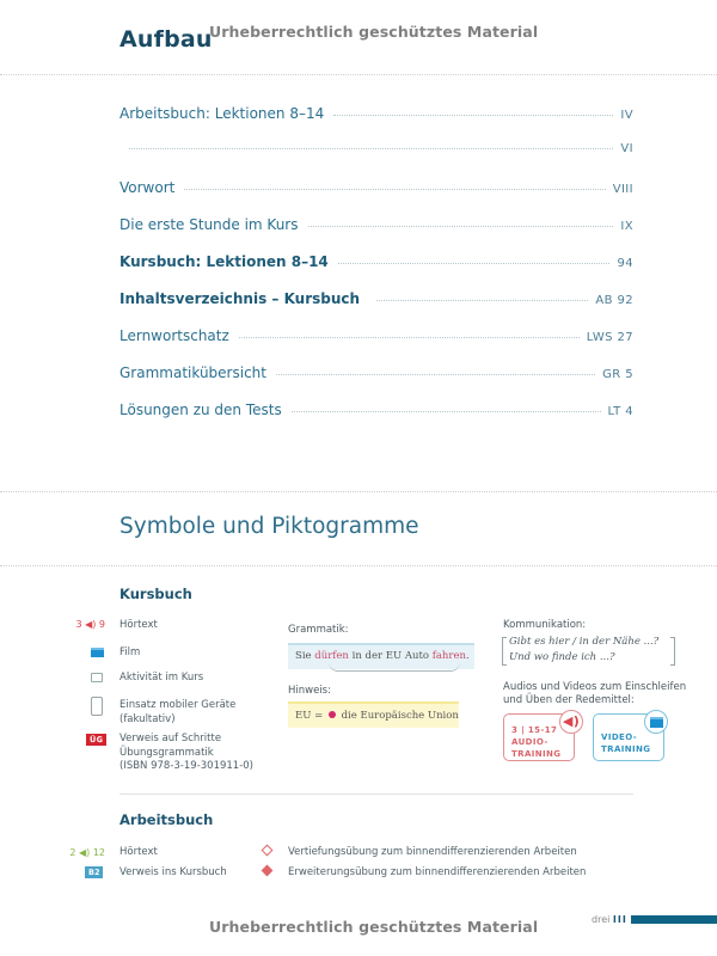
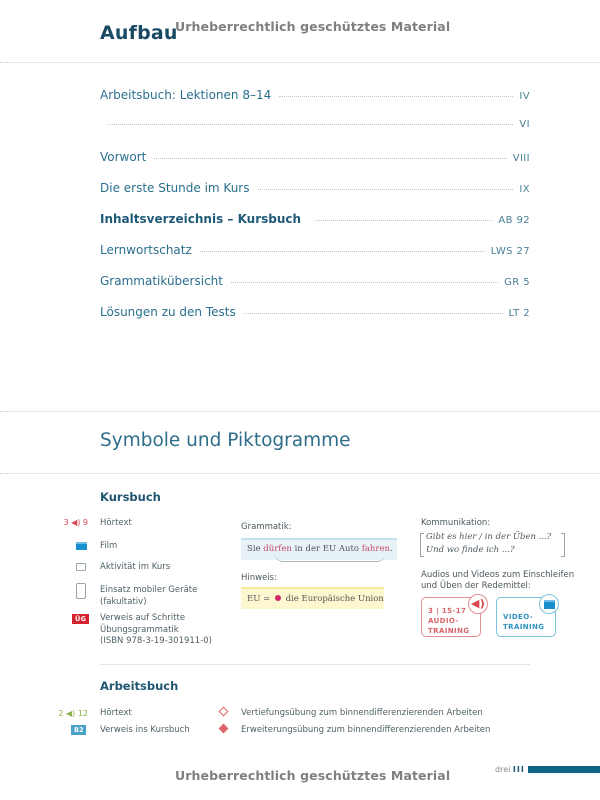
  Aufbau
  Urheberrechtlich geschütztes Material
  Arbeitsbuch: Lektionen 8–14
  IV
  VI
  Vorwort
  VIII
  Die erste Stunde im Kurs
  IX
- Kursbuch: Lektionen 8–14
- 94
  Inhaltsverzeichnis – Kursbuch
  AB 92
  Lernwortschatz
  LWS 27
  Grammatikübersicht
  GR 5
  Lösungen zu den Tests
- LT 4
+ LT 2
  Symbole und Piktogramme
  Kursbuch
  3 ◀) 9
  Hörtext
  Film
  Aktivität im Kurs
  Einsatz mobiler Geräte
  (fakultativ)
  ÜG
  Verweis auf Schritte
  Übungsgrammatik
  (ISBN 978-3-19-301911-0)
  Grammatik:
  Sie dürfen in der EU Auto fahren.
  Hinweis:
  EU = die Europäische Union
  Kommunikation:
- Gibt es hier / in der Nähe ...?
+ Gibt es hier / in der Üben ...?
  Und wo finde ich ...?
  Audios und Videos zum Einschleifen
  und Üben der Redemittel:
  3 | 15-17
  AUDIO-
  TRAINING
  ◀)
  VIDEO-
  TRAINING
  Arbeitsbuch
  2 ◀) 12
  Hörtext
  B2
  Verweis ins Kursbuch
  Vertiefungsübung zum binnendifferenzierenden Arbeiten
  Erweiterungsübung zum binnendifferenzierenden Arbeiten
  Urheberrechtlich geschütztes Material
  drei III
